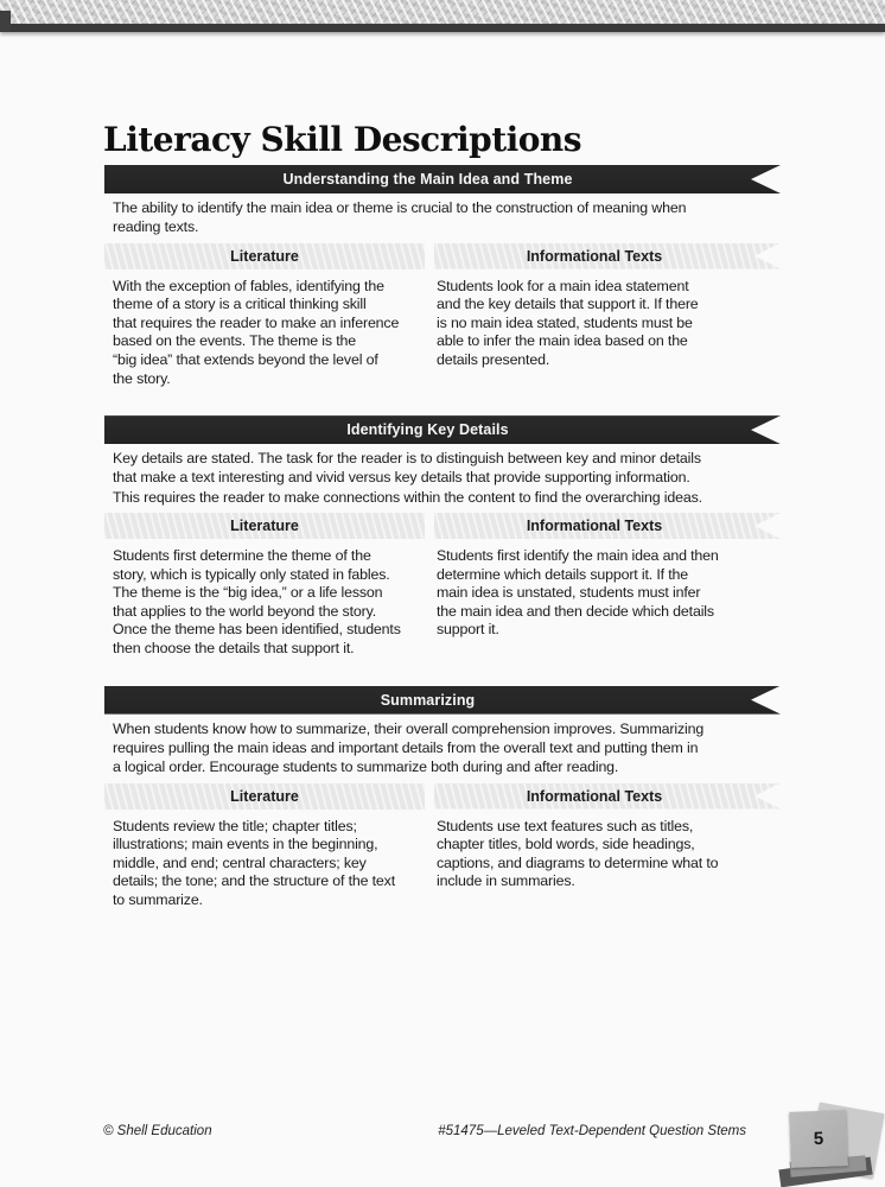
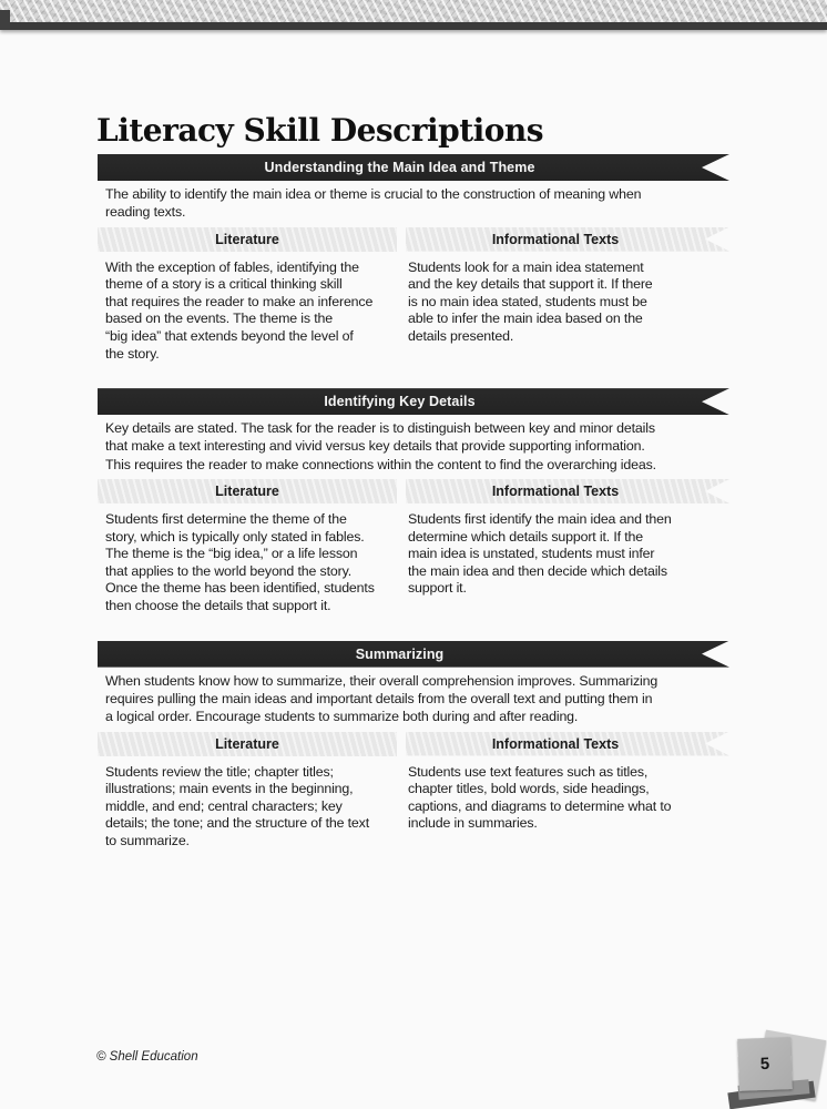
  Literacy Skill Descriptions
  Understanding the Main Idea and Theme
  The ability to identify the main idea or theme is crucial to the construction of meaning when
  reading texts.
  Literature
  With the exception of fables, identifying the
  theme of a story is a critical thinking skill
  that requires the reader to make an inference
  based on the events. The theme is the
  “big idea” that extends beyond the level of
  the story.
  Informational Texts
  Students look for a main idea statement
  and the key details that support it. If there
  is no main idea stated, students must be
  able to infer the main idea based on the
  details presented.
  Identifying Key Details
  Key details are stated. The task for the reader is to distinguish between key and minor details
  that make a text interesting and vivid versus key details that provide supporting information.
  This requires the reader to make connections within the content to find the overarching ideas.
  Literature
  Students first determine the theme of the
  story, which is typically only stated in fables.
  The theme is the “big idea,” or a life lesson
  that applies to the world beyond the story.
  Once the theme has been identified, students
  then choose the details that support it.
  Informational Texts
  Students first identify the main idea and then
  determine which details support it. If the
  main idea is unstated, students must infer
  the main idea and then decide which details
  support it.
  Summarizing
  When students know how to summarize, their overall comprehension improves. Summarizing
  requires pulling the main ideas and important details from the overall text and putting them in
  a logical order. Encourage students to summarize both during and after reading.
  Literature
  Students review the title; chapter titles;
  illustrations; main events in the beginning,
  middle, and end; central characters; key
  details; the tone; and the structure of the text
  to summarize.
  Informational Texts
  Students use text features such as titles,
  chapter titles, bold words, side headings,
  captions, and diagrams to determine what to
  include in summaries.
  © Shell Education
- #51475—Leveled Text-Dependent Question Stems
